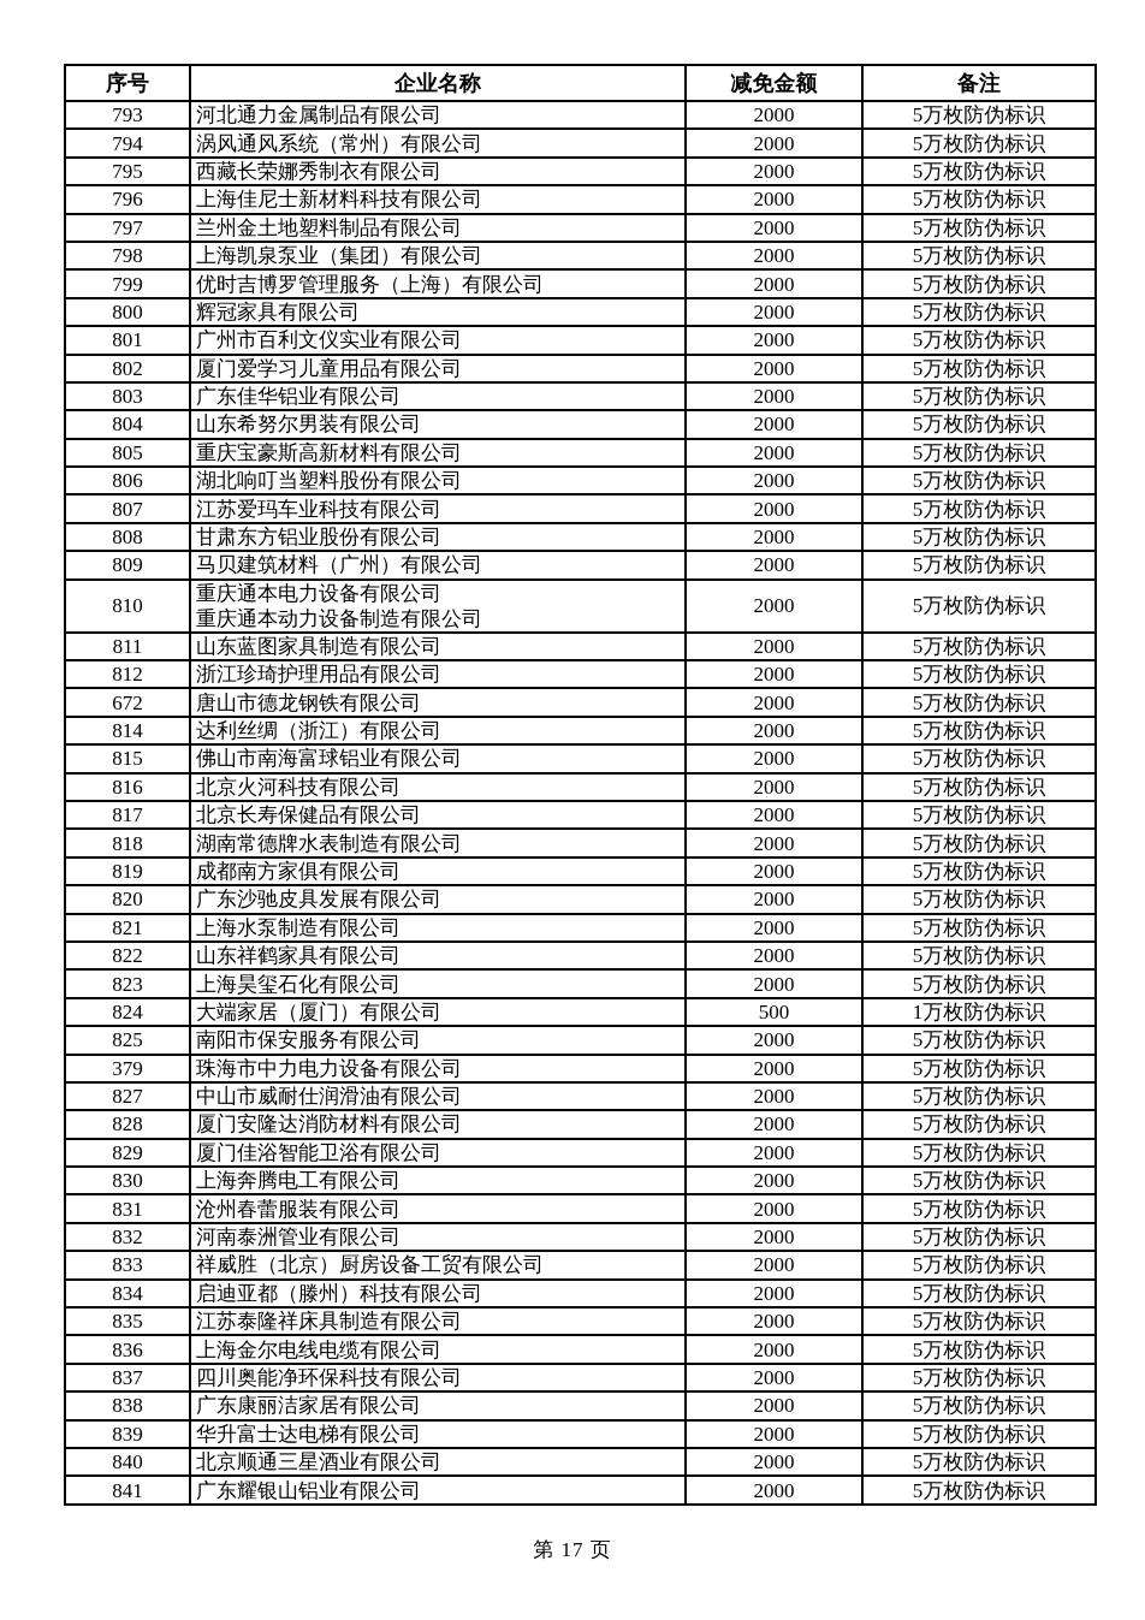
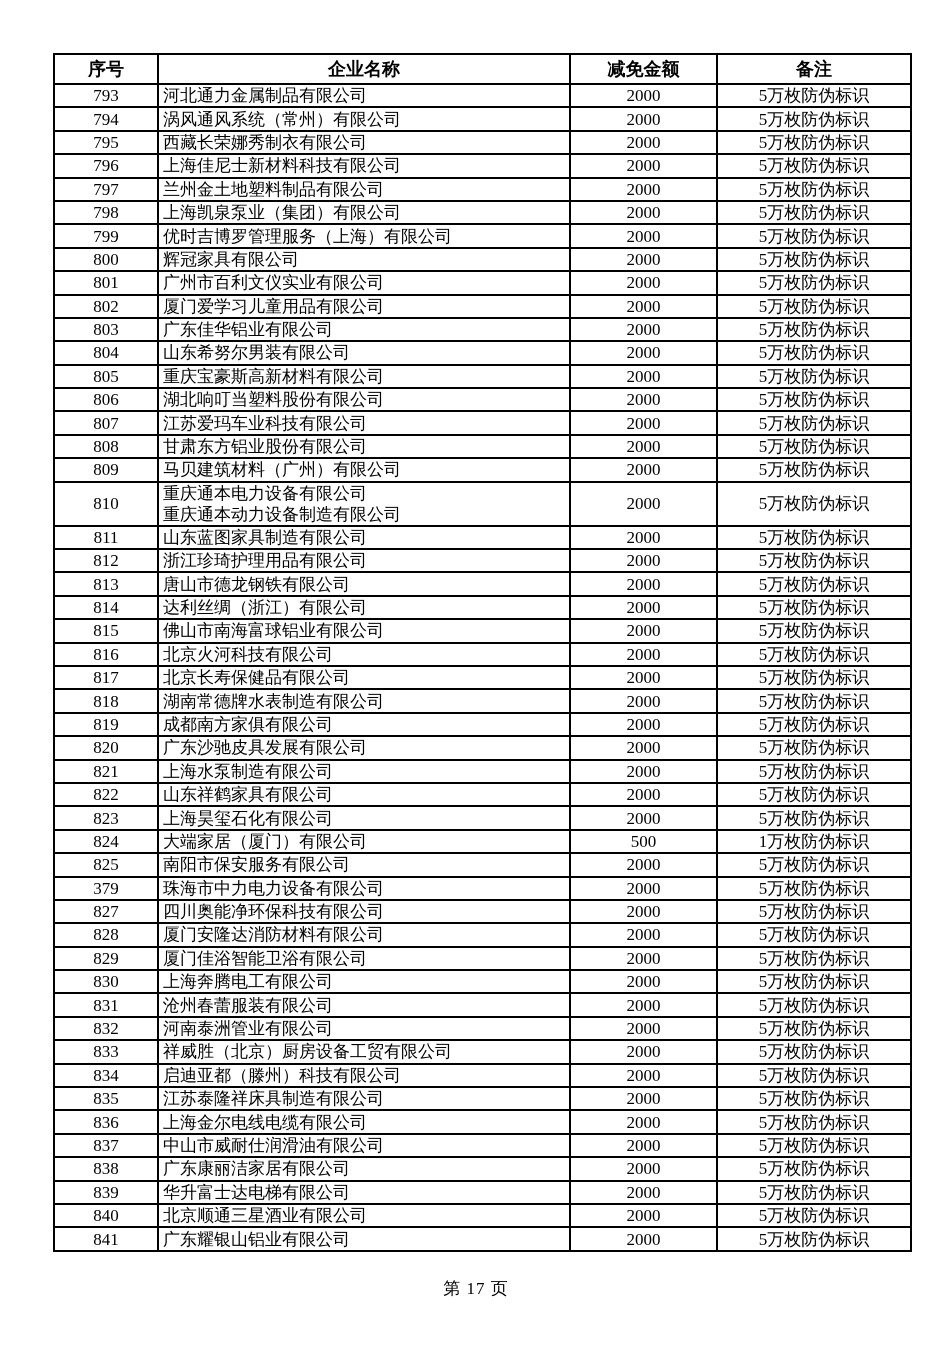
  序号	企业名称	减免金额	备注
  793	河北通力金属制品有限公司	2000	5万枚防伪标识
  794	涡风通风系统（常州）有限公司	2000	5万枚防伪标识
  795	西藏长荣娜秀制衣有限公司	2000	5万枚防伪标识
  796	上海佳尼士新材料科技有限公司	2000	5万枚防伪标识
  797	兰州金土地塑料制品有限公司	2000	5万枚防伪标识
  798	上海凯泉泵业（集团）有限公司	2000	5万枚防伪标识
  799	优时吉博罗管理服务（上海）有限公司	2000	5万枚防伪标识
  800	辉冠家具有限公司	2000	5万枚防伪标识
  801	广州市百利文仪实业有限公司	2000	5万枚防伪标识
  802	厦门爱学习儿童用品有限公司	2000	5万枚防伪标识
  803	广东佳华铝业有限公司	2000	5万枚防伪标识
  804	山东希努尔男装有限公司	2000	5万枚防伪标识
  805	重庆宝豪斯高新材料有限公司	2000	5万枚防伪标识
  806	湖北响叮当塑料股份有限公司	2000	5万枚防伪标识
  807	江苏爱玛车业科技有限公司	2000	5万枚防伪标识
  808	甘肃东方铝业股份有限公司	2000	5万枚防伪标识
  809	马贝建筑材料（广州）有限公司	2000	5万枚防伪标识
  810	重庆通本电力设备有限公司 重庆通本动力设备制造有限公司	2000	5万枚防伪标识
  811	山东蓝图家具制造有限公司	2000	5万枚防伪标识
  812	浙江珍琦护理用品有限公司	2000	5万枚防伪标识
- 672	唐山市德龙钢铁有限公司	2000	5万枚防伪标识
+ 813	唐山市德龙钢铁有限公司	2000	5万枚防伪标识
  814	达利丝绸（浙江）有限公司	2000	5万枚防伪标识
  815	佛山市南海富球铝业有限公司	2000	5万枚防伪标识
  816	北京火河科技有限公司	2000	5万枚防伪标识
  817	北京长寿保健品有限公司	2000	5万枚防伪标识
  818	湖南常德牌水表制造有限公司	2000	5万枚防伪标识
  819	成都南方家俱有限公司	2000	5万枚防伪标识
  820	广东沙驰皮具发展有限公司	2000	5万枚防伪标识
  821	上海水泵制造有限公司	2000	5万枚防伪标识
  822	山东祥鹤家具有限公司	2000	5万枚防伪标识
  823	上海昊玺石化有限公司	2000	5万枚防伪标识
  824	大端家居（厦门）有限公司	500	1万枚防伪标识
  825	南阳市保安服务有限公司	2000	5万枚防伪标识
  379	珠海市中力电力设备有限公司	2000	5万枚防伪标识
- 827	中山市威耐仕润滑油有限公司	2000	5万枚防伪标识
+ 827	四川奥能净环保科技有限公司	2000	5万枚防伪标识
  828	厦门安隆达消防材料有限公司	2000	5万枚防伪标识
  829	厦门佳浴智能卫浴有限公司	2000	5万枚防伪标识
  830	上海奔腾电工有限公司	2000	5万枚防伪标识
  831	沧州春蕾服装有限公司	2000	5万枚防伪标识
  832	河南泰洲管业有限公司	2000	5万枚防伪标识
  833	祥威胜（北京）厨房设备工贸有限公司	2000	5万枚防伪标识
  834	启迪亚都（滕州）科技有限公司	2000	5万枚防伪标识
  835	江苏泰隆祥床具制造有限公司	2000	5万枚防伪标识
  836	上海金尔电线电缆有限公司	2000	5万枚防伪标识
- 837	四川奥能净环保科技有限公司	2000	5万枚防伪标识
+ 837	中山市威耐仕润滑油有限公司	2000	5万枚防伪标识
  838	广东康丽洁家居有限公司	2000	5万枚防伪标识
  839	华升富士达电梯有限公司	2000	5万枚防伪标识
  840	北京顺通三星酒业有限公司	2000	5万枚防伪标识
  841	广东耀银山铝业有限公司	2000	5万枚防伪标识
  第 17 页
